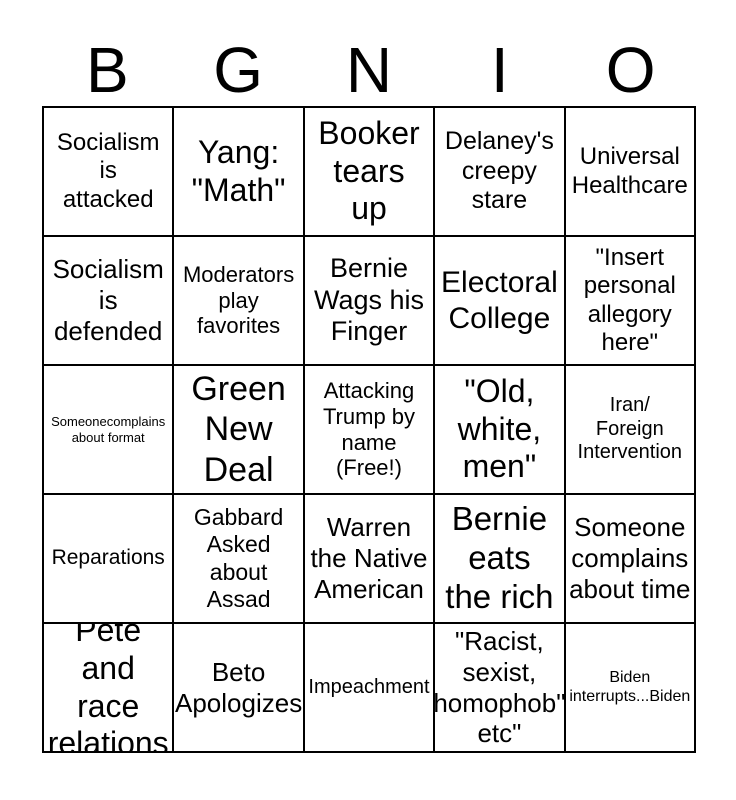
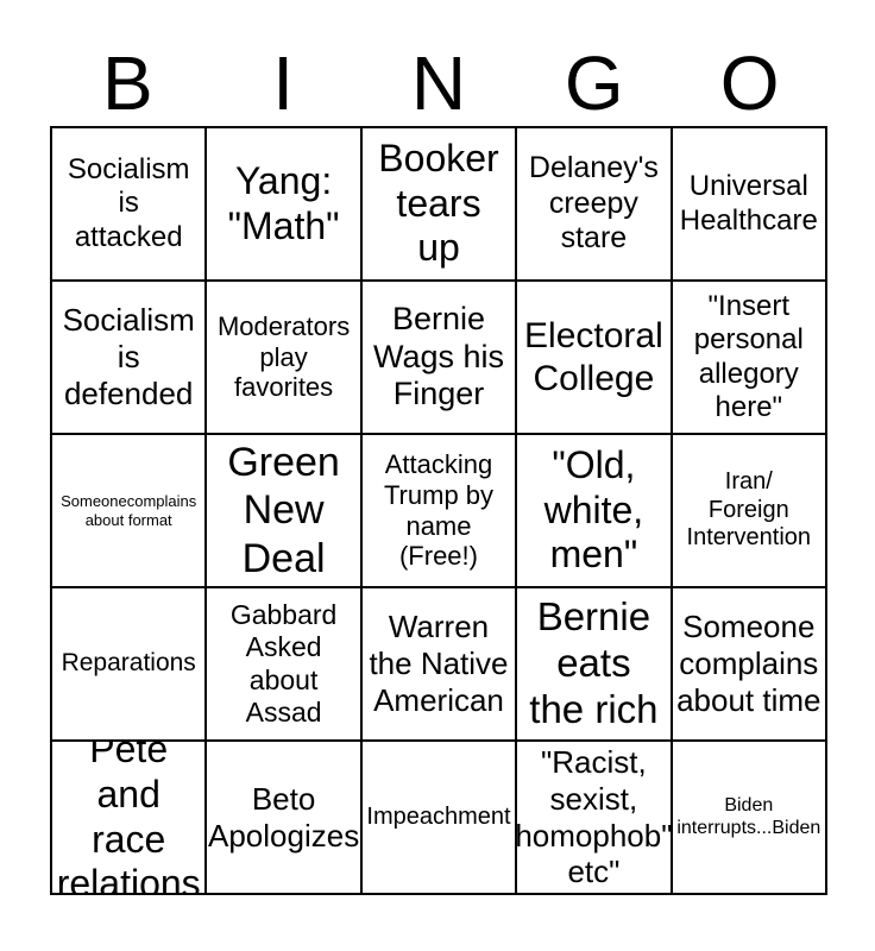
  B
- G
+ I
  N
- I
+ G
  O
  Socialism
  is
  attacked
  Yang:
  "Math"
  Booker
  tears
  up
  Delaney's
  creepy
  stare
  Universal
  Healthcare
  Socialism
  is
  defended
  Moderators
  play
  favorites
  Bernie
  Wags his
  Finger
  Electoral
  College
  "Insert
  personal
  allegory
  here"
  Someonecomplains
  about format
  Green
  New
  Deal
  Attacking
  Trump by
  name
  (Free!)
  "Old,
  white,
  men"
  Iran/
  Foreign
  Intervention
  Reparations
  Gabbard
  Asked
  about
  Assad
  Warren
  the Native
  American
  Bernie
  eats
  the rich
  Someone
  complains
  about time
  Pete and
  race
  relations
  Beto
  Apologizes
  Impeachment
  "Racist,
  sexist,
  homophob"
  etc"
  Biden
  interrupts...Biden
